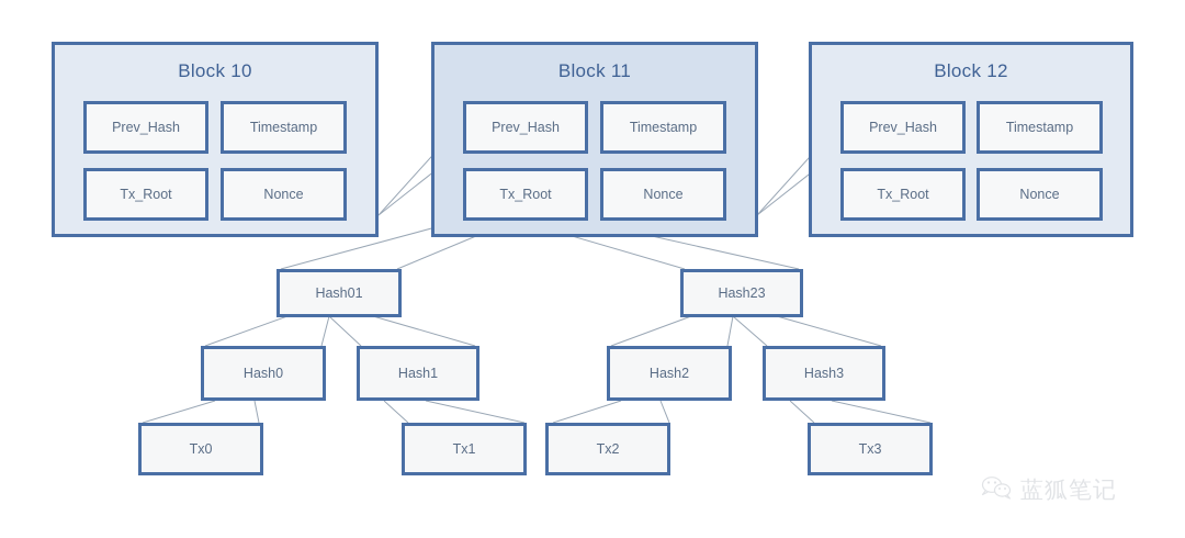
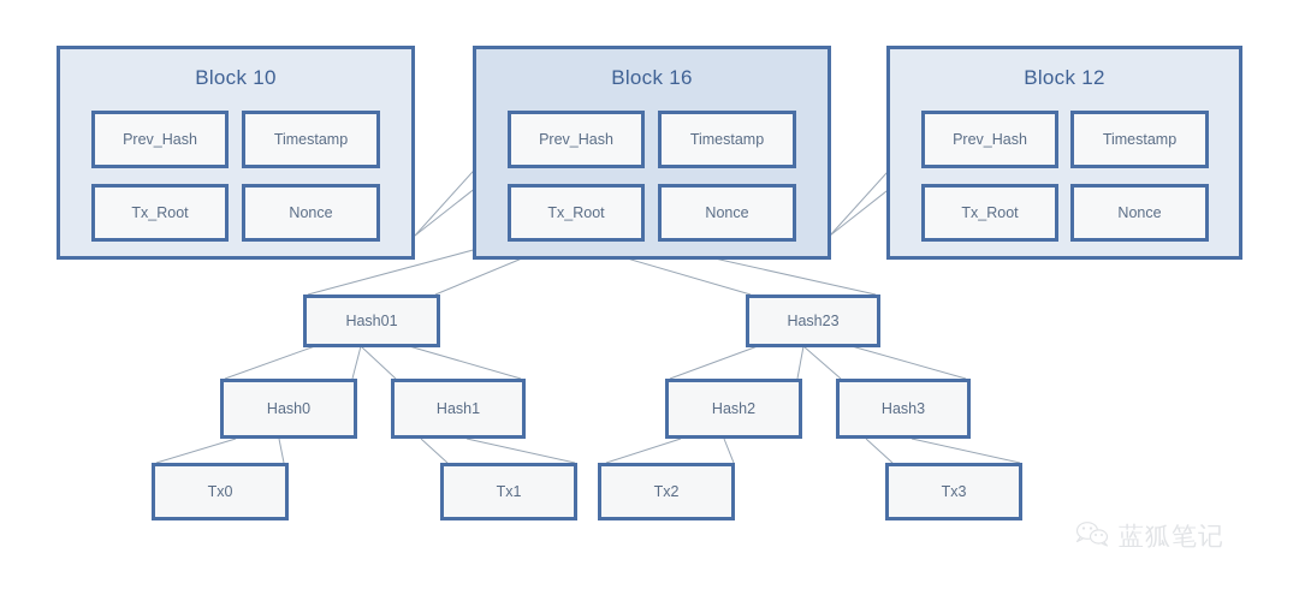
  Block 10
  Prev_Hash
  Timestamp
  Tx_Root
  Nonce
- Block 11
+ Block 16
  Prev_Hash
  Timestamp
  Tx_Root
  Nonce
  Block 12
  Prev_Hash
  Timestamp
  Tx_Root
  Nonce
  Hash01
  Hash23
  Hash0
  Hash1
  Hash2
  Hash3
  Tx0
  Tx1
  Tx2
  Tx3
  蓝狐笔记
